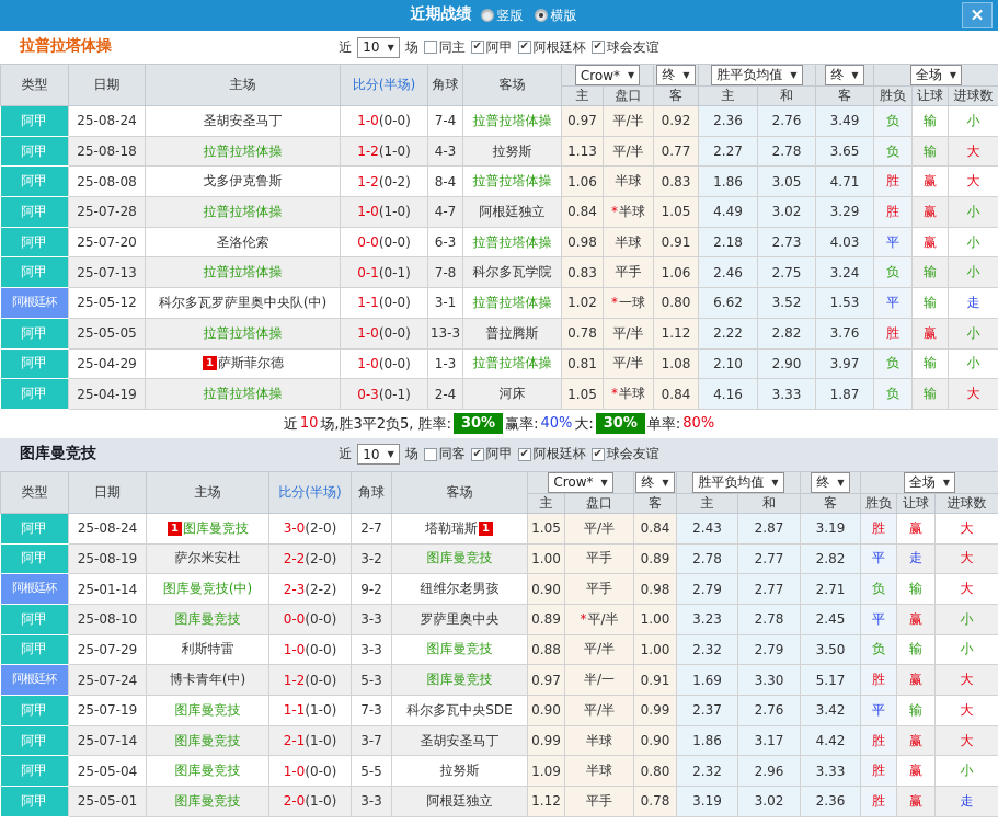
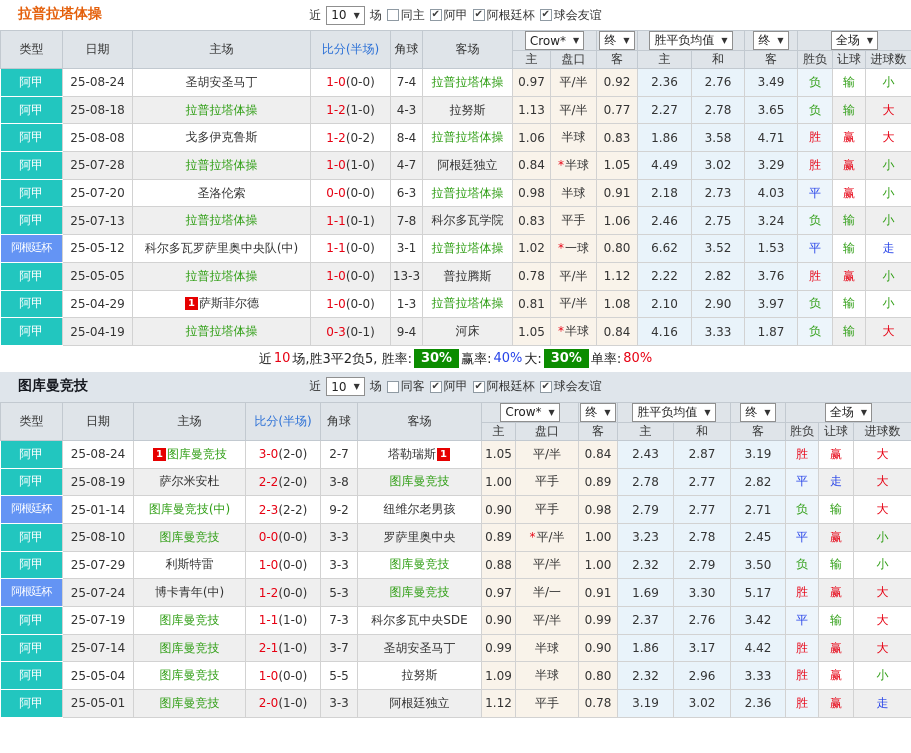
- 近期战绩
- 竖版
- 横版
- ✕
  拉普拉塔体操
  近
  10
  ▼
  场
  同主
  阿甲
  阿根廷杯
  球会友谊
  类型	日期	主场	比分(半场)	角球	客场	Crow* ▼	终 ▼	胜平负均值 ▼	终 ▼	全场 ▼
  主	盘口	客	主	和	客	胜负	让球	进球数
  阿甲	25-08-24	圣胡安圣马丁	1-0(0-0)	7-4	拉普拉塔体操	0.97	平/半	0.92	2.36	2.76	3.49	负	输	小
  阿甲	25-08-18	拉普拉塔体操	1-2(1-0)	4-3	拉努斯	1.13	平/半	0.77	2.27	2.78	3.65	负	输	大
- 阿甲	25-08-08	戈多伊克鲁斯	1-2(0-2)	8-4	拉普拉塔体操	1.06	半球	0.83	1.86	3.05	4.71	胜	赢	大
+ 阿甲	25-08-08	戈多伊克鲁斯	1-2(0-2)	8-4	拉普拉塔体操	1.06	半球	0.83	1.86	3.58	4.71	胜	赢	大
  阿甲	25-07-28	拉普拉塔体操	1-0(1-0)	4-7	阿根廷独立	0.84	*半球	1.05	4.49	3.02	3.29	胜	赢	小
  阿甲	25-07-20	圣洛伦索	0-0(0-0)	6-3	拉普拉塔体操	0.98	半球	0.91	2.18	2.73	4.03	平	赢	小
- 阿甲	25-07-13	拉普拉塔体操	0-1(0-1)	7-8	科尔多瓦学院	0.83	平手	1.06	2.46	2.75	3.24	负	输	小
+ 阿甲	25-07-13	拉普拉塔体操	1-1(0-1)	7-8	科尔多瓦学院	0.83	平手	1.06	2.46	2.75	3.24	负	输	小
  阿根廷杯	25-05-12	科尔多瓦罗萨里奥中央队(中)	1-1(0-0)	3-1	拉普拉塔体操	1.02	*一球	0.80	6.62	3.52	1.53	平	输	走
  阿甲	25-05-05	拉普拉塔体操	1-0(0-0)	13-3	普拉腾斯	0.78	平/半	1.12	2.22	2.82	3.76	胜	赢	小
  阿甲	25-04-29	1 萨斯菲尔德	1-0(0-0)	1-3	拉普拉塔体操	0.81	平/半	1.08	2.10	2.90	3.97	负	输	小
- 阿甲	25-04-19	拉普拉塔体操	0-3(0-1)	2-4	河床	1.05	*半球	0.84	4.16	3.33	1.87	负	输	大
+ 阿甲	25-04-19	拉普拉塔体操	0-3(0-1)	9-4	河床	1.05	*半球	0.84	4.16	3.33	1.87	负	输	大
  近
  10
  场,胜3平2负5, 胜率:
  30%
  赢率:
  40%
  大:
  30%
  单率:
  80%
  图库曼竞技
  近
  10
  ▼
  场
  同客
  阿甲
  阿根廷杯
  球会友谊
  类型	日期	主场	比分(半场)	角球	客场	Crow* ▼	终 ▼	胜平负均值 ▼	终 ▼	全场 ▼
  主	盘口	客	主	和	客	胜负	让球	进球数
  阿甲	25-08-24	1 图库曼竞技	3-0(2-0)	2-7	塔勒瑞斯 1	1.05	平/半	0.84	2.43	2.87	3.19	胜	赢	大
- 阿甲	25-08-19	萨尔米安杜	2-2(2-0)	3-2	图库曼竞技	1.00	平手	0.89	2.78	2.77	2.82	平	走	大
+ 阿甲	25-08-19	萨尔米安杜	2-2(2-0)	3-8	图库曼竞技	1.00	平手	0.89	2.78	2.77	2.82	平	走	大
  阿根廷杯	25-01-14	图库曼竞技(中)	2-3(2-2)	9-2	纽维尔老男孩	0.90	平手	0.98	2.79	2.77	2.71	负	输	大
  阿甲	25-08-10	图库曼竞技	0-0(0-0)	3-3	罗萨里奥中央	0.89	*平/半	1.00	3.23	2.78	2.45	平	赢	小
  阿甲	25-07-29	利斯特雷	1-0(0-0)	3-3	图库曼竞技	0.88	平/半	1.00	2.32	2.79	3.50	负	输	小
  阿根廷杯	25-07-24	博卡青年(中)	1-2(0-0)	5-3	图库曼竞技	0.97	半/一	0.91	1.69	3.30	5.17	胜	赢	大
  阿甲	25-07-19	图库曼竞技	1-1(1-0)	7-3	科尔多瓦中央SDE	0.90	平/半	0.99	2.37	2.76	3.42	平	输	大
  阿甲	25-07-14	图库曼竞技	2-1(1-0)	3-7	圣胡安圣马丁	0.99	半球	0.90	1.86	3.17	4.42	胜	赢	大
  阿甲	25-05-04	图库曼竞技	1-0(0-0)	5-5	拉努斯	1.09	半球	0.80	2.32	2.96	3.33	胜	赢	小
  阿甲	25-05-01	图库曼竞技	2-0(1-0)	3-3	阿根廷独立	1.12	平手	0.78	3.19	3.02	2.36	胜	赢	走
